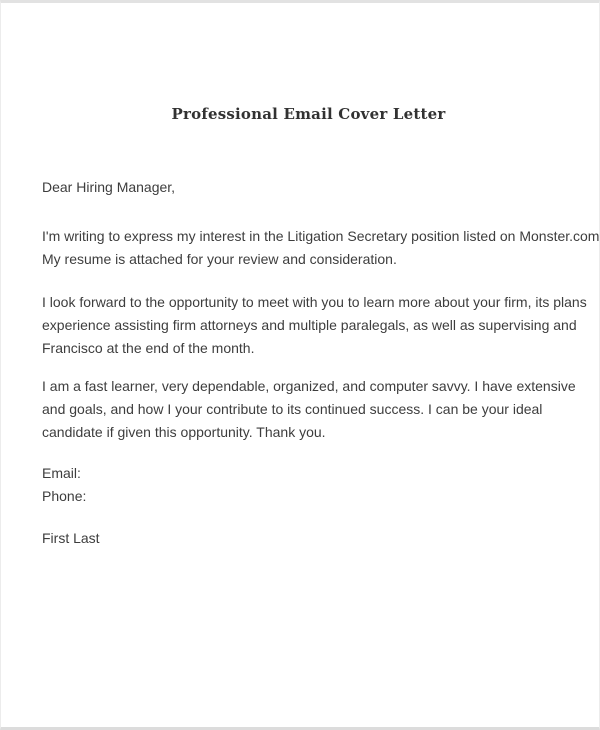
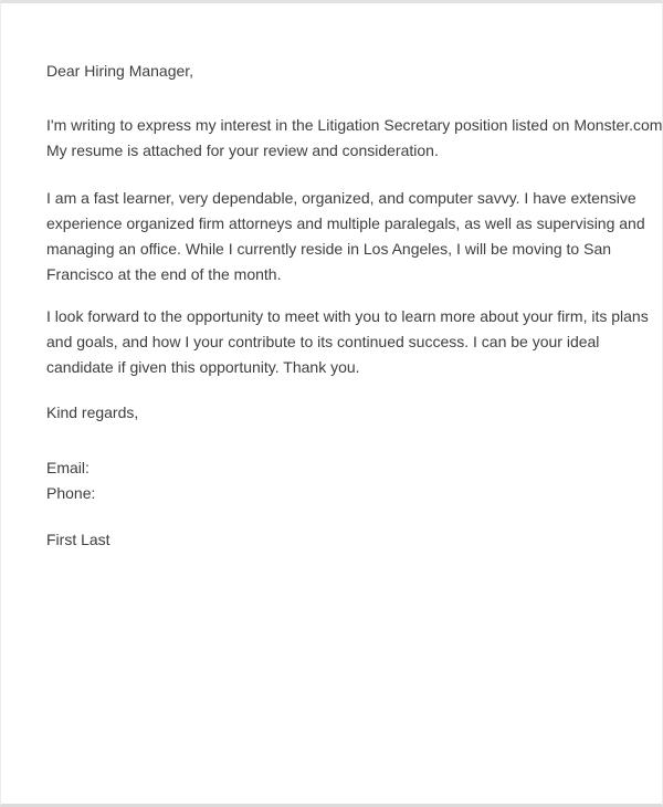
- Professional Email Cover Letter
  Dear Hiring Manager,
  I'm writing to express my interest in the Litigation Secretary position listed on Monster.com
  My resume is attached for your review and consideration.
- I look forward to the opportunity to meet with you to learn more about your firm, its plans
+ I am a fast learner, very dependable, organized, and computer savvy. I have extensive
- experience assisting firm attorneys and multiple paralegals, as well as supervising and
+ experience organized firm attorneys and multiple paralegals, as well as supervising and
+ managing an office. While I currently reside in Los Angeles, I will be moving to San
  Francisco at the end of the month.
- I am a fast learner, very dependable, organized, and computer savvy. I have extensive
+ I look forward to the opportunity to meet with you to learn more about your firm, its plans
  and goals, and how I your contribute to its continued success. I can be your ideal
  candidate if given this opportunity. Thank you.
+ Kind regards,
  Email:
  Phone:
  First Last
